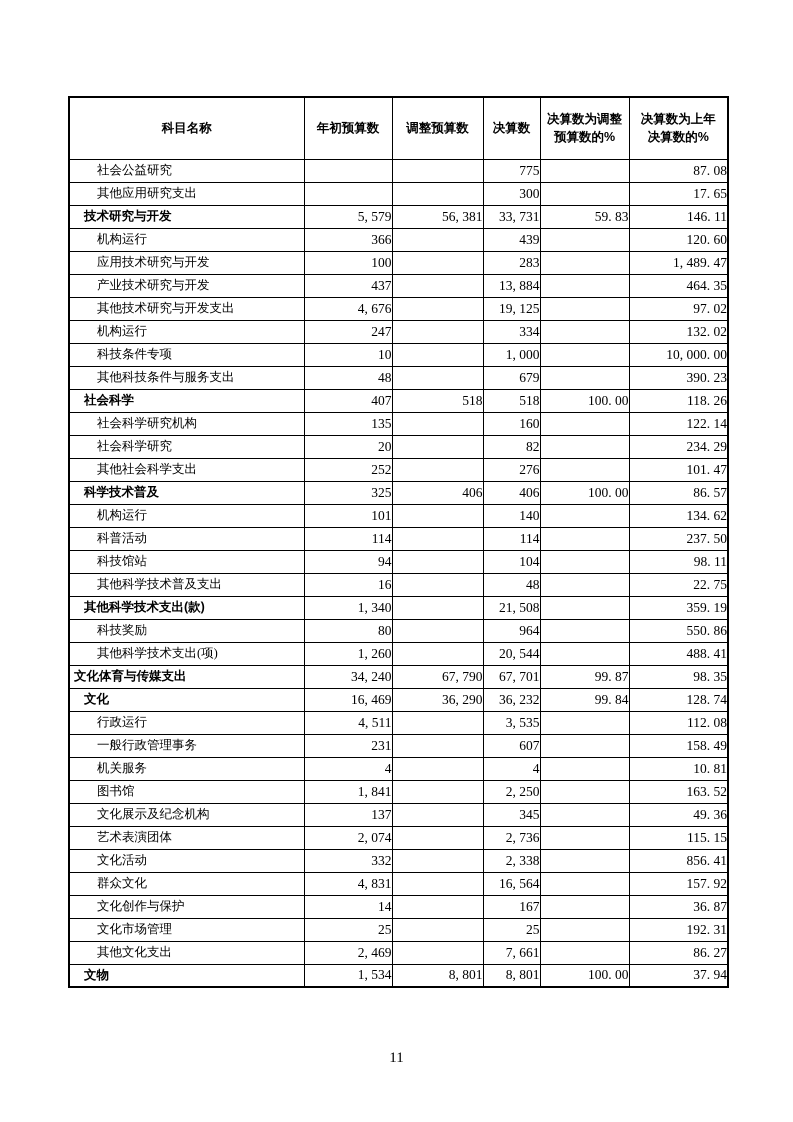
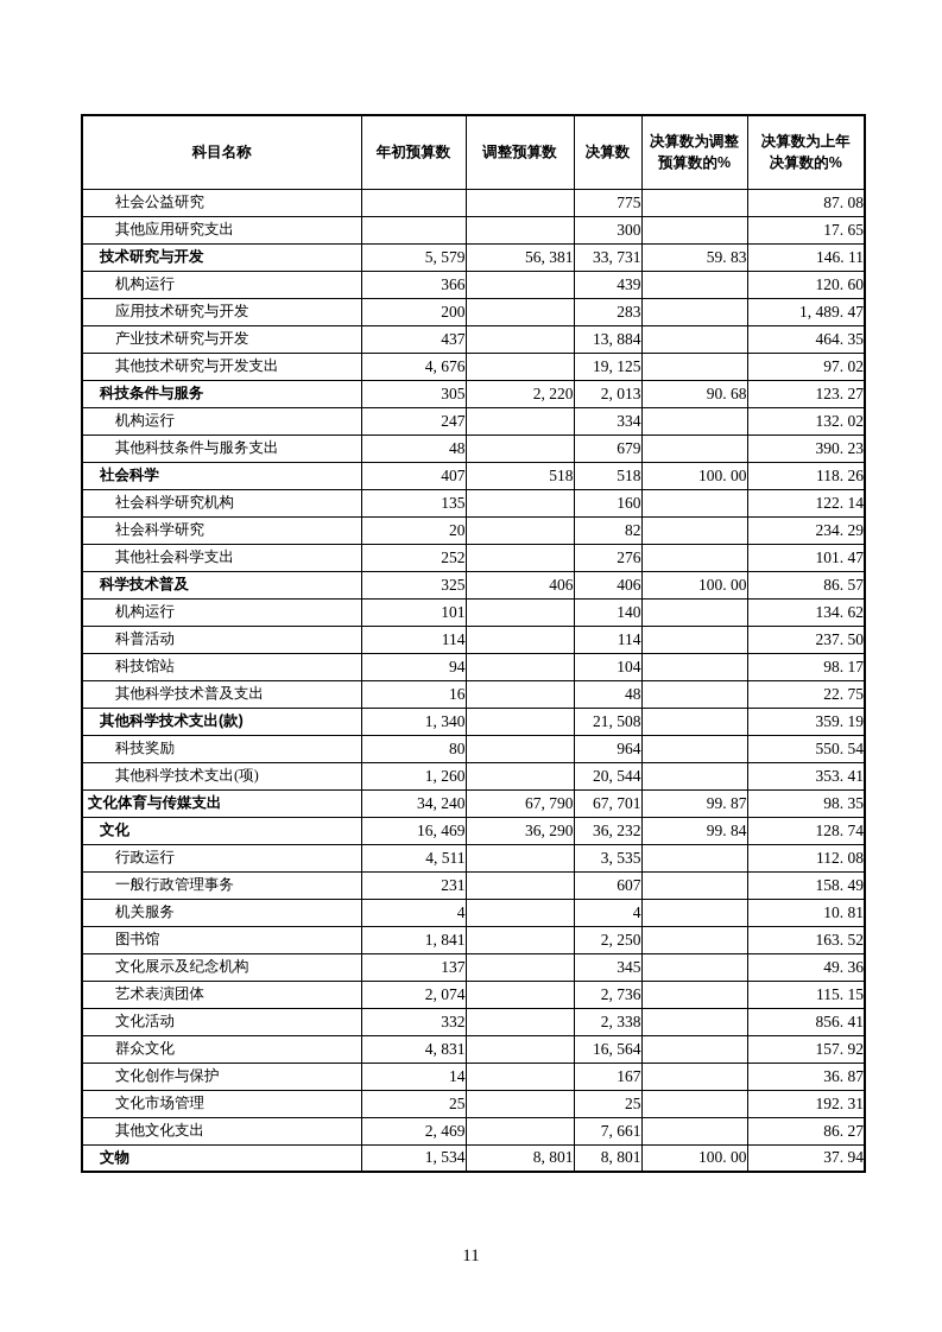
  科目名称	年初预算数	调整预算数	决算数	决算数为调整 预算数的%	决算数为上年 决算数的%
  社会公益研究			775		87. 08
  其他应用研究支出			300		17. 65
  技术研究与开发	5, 579	56, 381	33, 731	59. 83	146. 11
  机构运行	366		439		120. 60
- 应用技术研究与开发	100		283		1, 489. 47
+ 应用技术研究与开发	200		283		1, 489. 47
  产业技术研究与开发	437		13, 884		464. 35
  其他技术研究与开发支出	4, 676		19, 125		97. 02
+ 科技条件与服务	305	2, 220	2, 013	90. 68	123. 27
  机构运行	247		334		132. 02
- 科技条件专项	10		1, 000		10, 000. 00
  其他科技条件与服务支出	48		679		390. 23
  社会科学	407	518	518	100. 00	118. 26
  社会科学研究机构	135		160		122. 14
  社会科学研究	20		82		234. 29
  其他社会科学支出	252		276		101. 47
  科学技术普及	325	406	406	100. 00	86. 57
  机构运行	101		140		134. 62
  科普活动	114		114		237. 50
- 科技馆站	94		104		98. 11
+ 科技馆站	94		104		98. 17
  其他科学技术普及支出	16		48		22. 75
  其他科学技术支出(款)	1, 340		21, 508		359. 19
- 科技奖励	80		964		550. 86
+ 科技奖励	80		964		550. 54
- 其他科学技术支出(项)	1, 260		20, 544		488. 41
+ 其他科学技术支出(项)	1, 260		20, 544		353. 41
  文化体育与传媒支出	34, 240	67, 790	67, 701	99. 87	98. 35
  文化	16, 469	36, 290	36, 232	99. 84	128. 74
  行政运行	4, 511		3, 535		112. 08
  一般行政管理事务	231		607		158. 49
  机关服务	4		4		10. 81
  图书馆	1, 841		2, 250		163. 52
  文化展示及纪念机构	137		345		49. 36
  艺术表演团体	2, 074		2, 736		115. 15
  文化活动	332		2, 338		856. 41
  群众文化	4, 831		16, 564		157. 92
  文化创作与保护	14		167		36. 87
  文化市场管理	25		25		192. 31
  其他文化支出	2, 469		7, 661		86. 27
  文物	1, 534	8, 801	8, 801	100. 00	37. 94
  11
